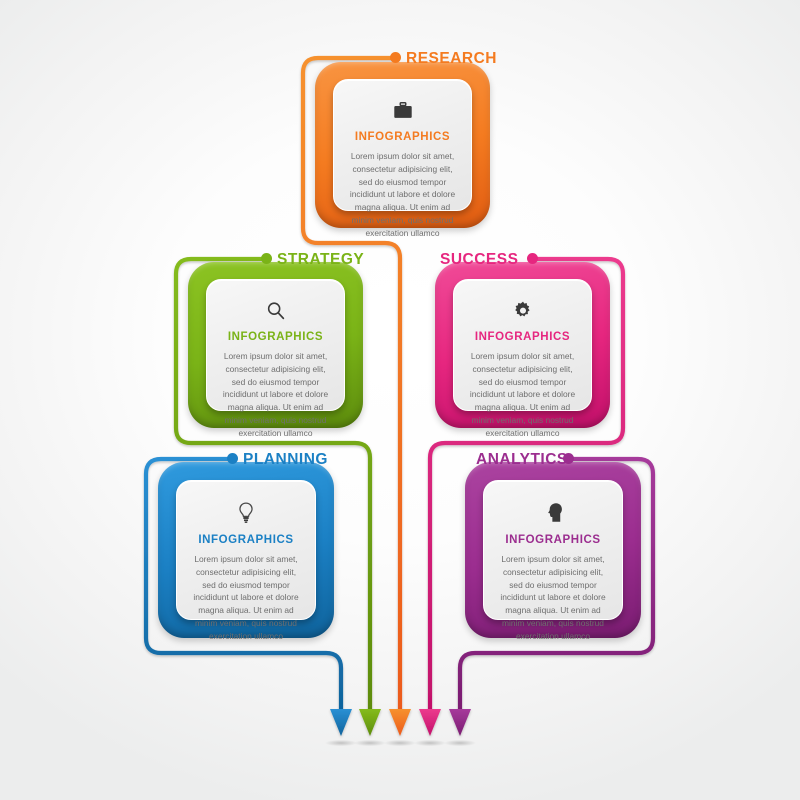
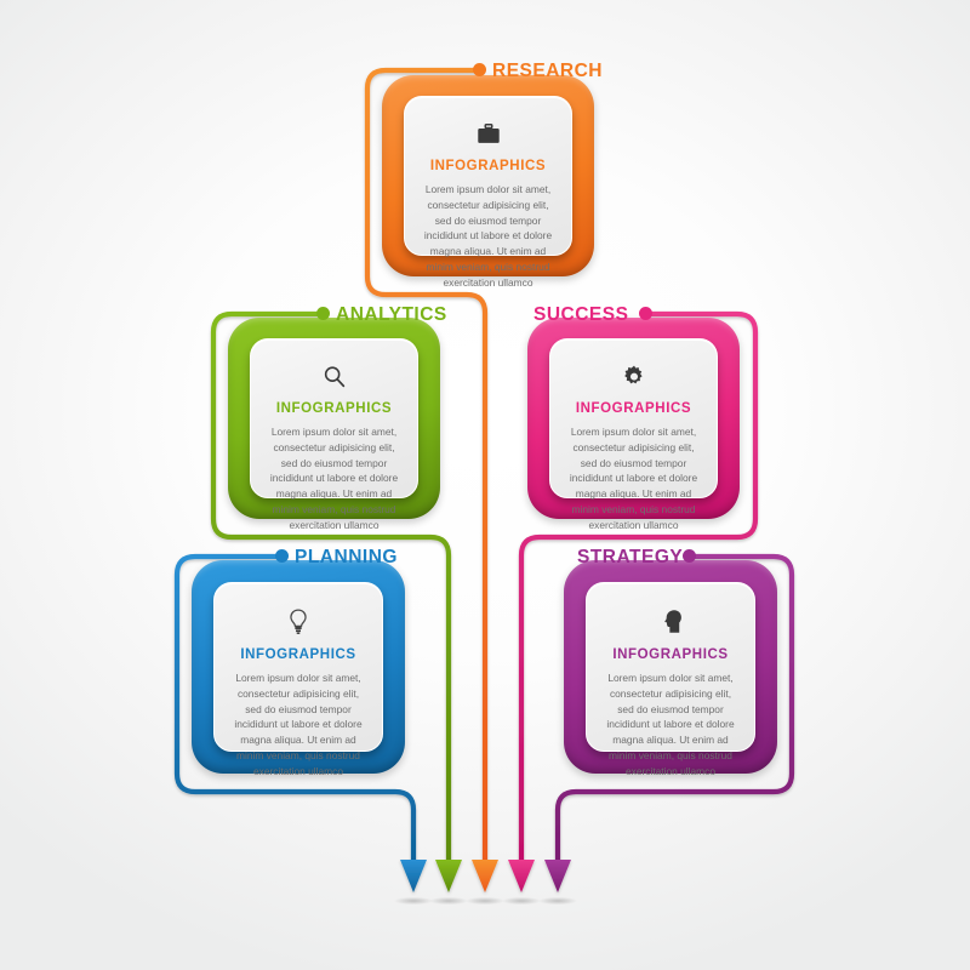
  INFOGRAPHICS
  Lorem ipsum dolor sit amet, consectetur adipisicing elit, sed do eiusmod tempor incididunt ut labore et dolore magna aliqua. Ut enim ad minim veniam, quis nostrud exercitation ullamco
  RESEARCH
  INFOGRAPHICS
  Lorem ipsum dolor sit amet, consectetur adipisicing elit, sed do eiusmod tempor incididunt ut labore et dolore magna aliqua. Ut enim ad minim veniam, quis nostrud exercitation ullamco
- STRATEGY
+ ANALYTICS
  INFOGRAPHICS
  Lorem ipsum dolor sit amet, consectetur adipisicing elit, sed do eiusmod tempor incididunt ut labore et dolore magna aliqua. Ut enim ad minim veniam, quis nostrud exercitation ullamco
  SUCCESS
  INFOGRAPHICS
  Lorem ipsum dolor sit amet, consectetur adipisicing elit, sed do eiusmod tempor incididunt ut labore et dolore magna aliqua. Ut enim ad minim veniam, quis nostrud exercitation ullamco
  PLANNING
  INFOGRAPHICS
  Lorem ipsum dolor sit amet, consectetur adipisicing elit, sed do eiusmod tempor incididunt ut labore et dolore magna aliqua. Ut enim ad minim veniam, quis nostrud exercitation ullamco
- ANALYTICS
+ STRATEGY
